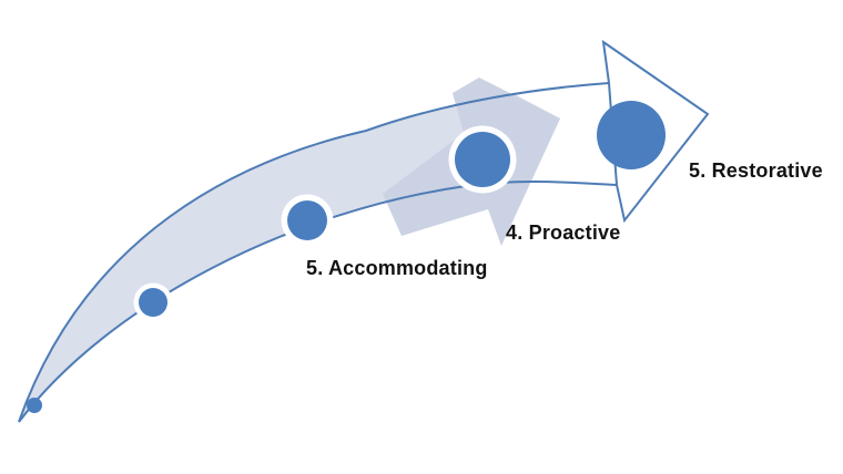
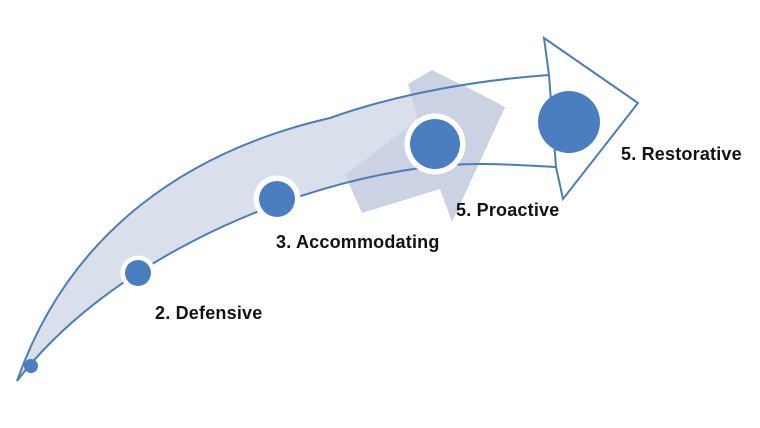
+ 2. Defensive
- 5. Accommodating
+ 3. Accommodating
- 4. Proactive
+ 5. Proactive
  5. Restorative
